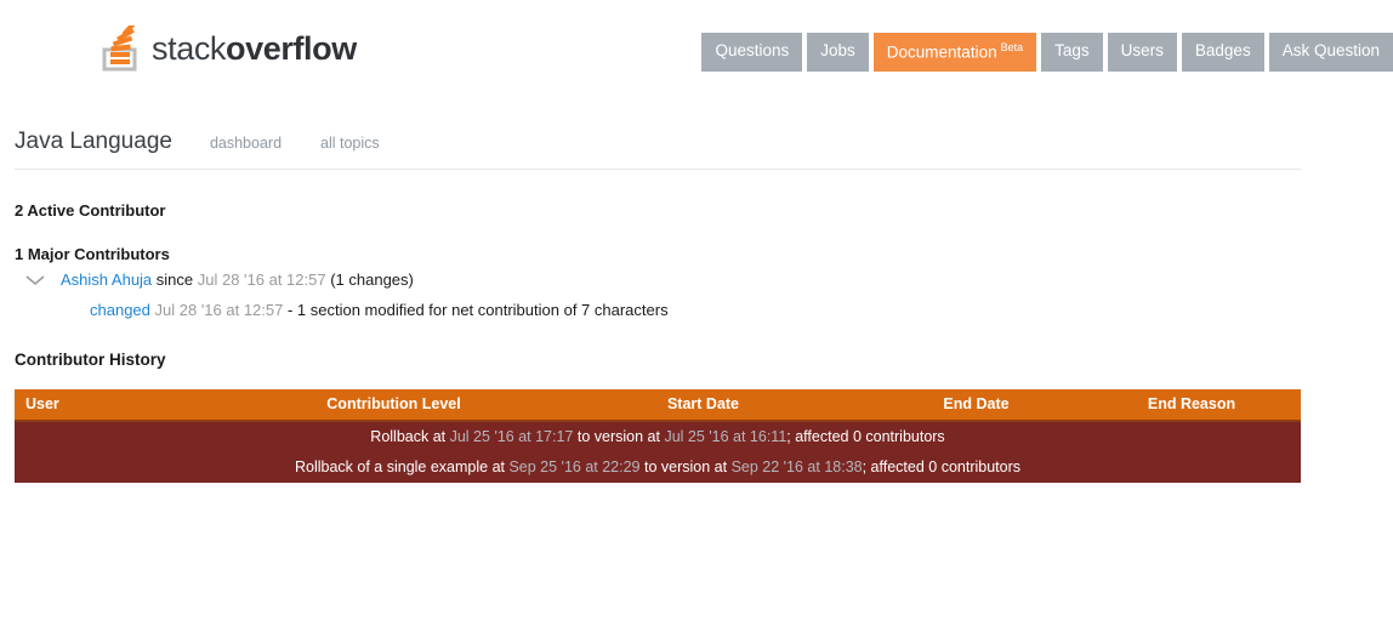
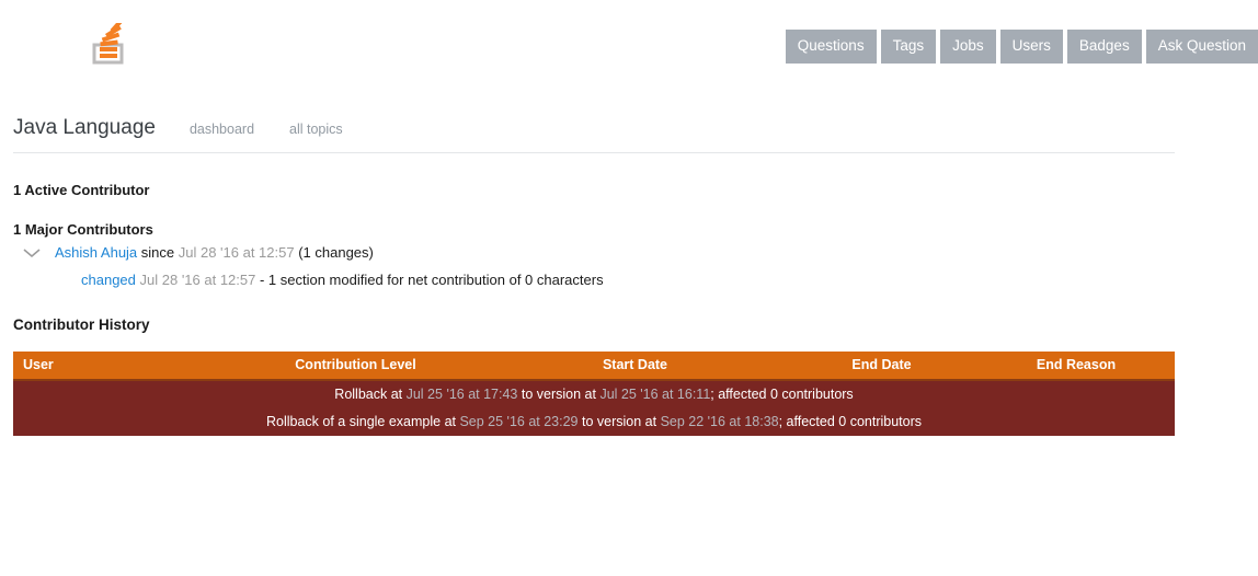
- stackoverflow
  Questions
- Jobs
+ Tags
- Documentation Beta
- Tags
+ Jobs
  Users
  Badges
  Ask Question
  Java Language
  dashboard
  all topics
- 2 Active Contributor
+ 1 Active Contributor
  1 Major Contributors
  Ashish Ahuja since Jul 28 '16 at 12:57 (1 changes)
- changed Jul 28 '16 at 12:57 - 1 section modified for net contribution of 7 characters
+ changed Jul 28 '16 at 12:57 - 1 section modified for net contribution of 0 characters
  Contributor History
  User	Contribution Level	Start Date	End Date	End Reason
- Rollback at Jul 25 '16 at 17:17 to version at Jul 25 '16 at 16:11; affected 0 contributors
+ Rollback at Jul 25 '16 at 17:43 to version at Jul 25 '16 at 16:11; affected 0 contributors
- Rollback of a single example at Sep 25 '16 at 22:29 to version at Sep 22 '16 at 18:38; affected 0 contributors
+ Rollback of a single example at Sep 25 '16 at 23:29 to version at Sep 22 '16 at 18:38; affected 0 contributors
